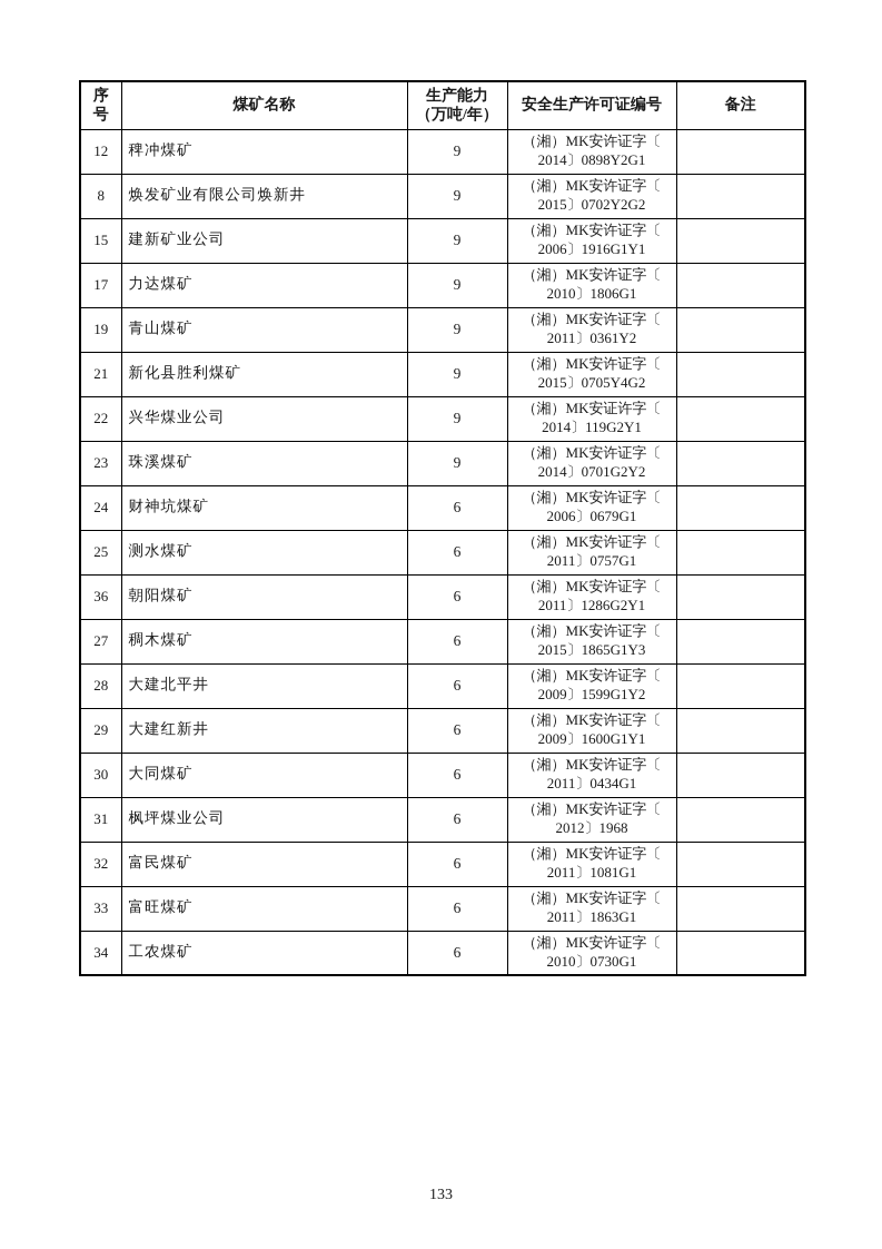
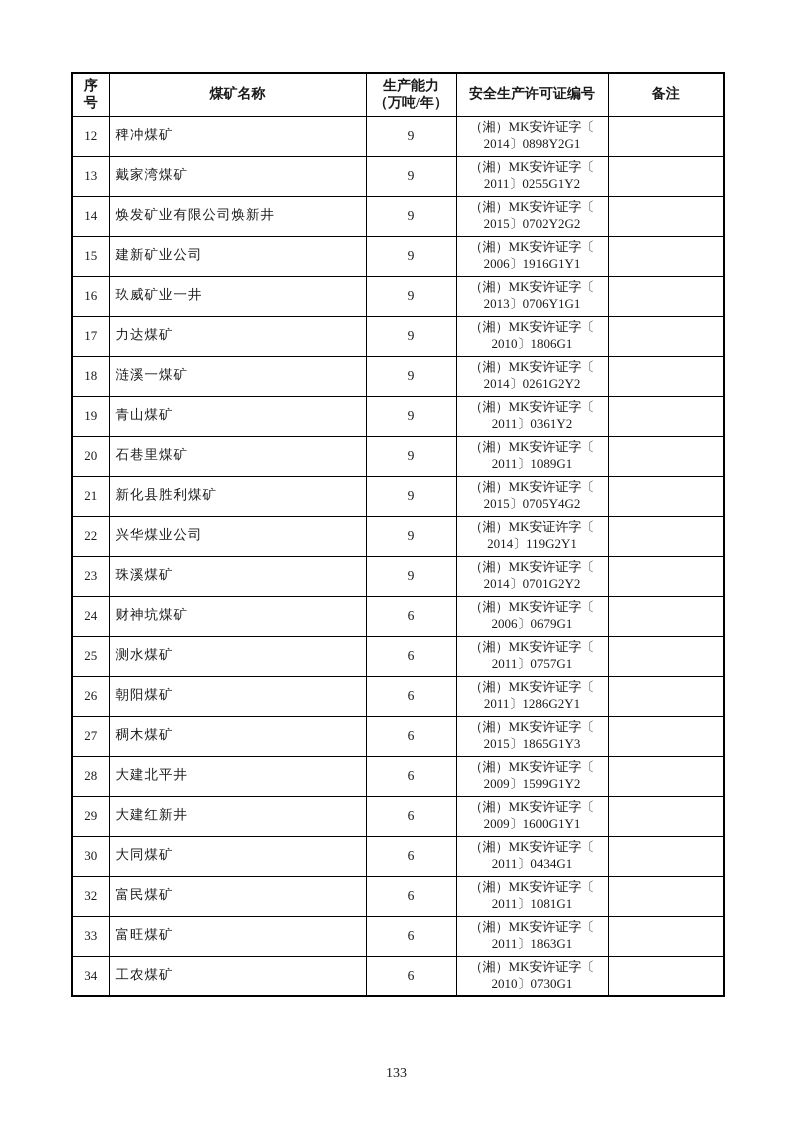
  序号	煤矿名称	生产能力 （万吨/年）	安全生产许可证编号	备注
  12	稗冲煤矿	9	（湘）MK安许证字〔 2014〕0898Y2G1
+ 13	戴家湾煤矿	9	（湘）MK安许证字〔 2011〕0255G1Y2
- 8	焕发矿业有限公司焕新井	9	（湘）MK安许证字〔 2015〕0702Y2G2
+ 14	焕发矿业有限公司焕新井	9	（湘）MK安许证字〔 2015〕0702Y2G2
  15	建新矿业公司	9	（湘）MK安许证字〔 2006〕1916G1Y1
+ 16	玖威矿业一井	9	（湘）MK安许证字〔 2013〕0706Y1G1
  17	力达煤矿	9	（湘）MK安许证字〔 2010〕1806G1
+ 18	涟溪一煤矿	9	（湘）MK安许证字〔 2014〕0261G2Y2
  19	青山煤矿	9	（湘）MK安许证字〔 2011〕0361Y2
+ 20	石巷里煤矿	9	（湘）MK安许证字〔 2011〕1089G1
  21	新化县胜利煤矿	9	（湘）MK安许证字〔 2015〕0705Y4G2
  22	兴华煤业公司	9	（湘）MK安证许字〔 2014〕119G2Y1
  23	珠溪煤矿	9	（湘）MK安许证字〔 2014〕0701G2Y2
  24	财神坑煤矿	6	（湘）MK安许证字〔 2006〕0679G1
  25	测水煤矿	6	（湘）MK安许证字〔 2011〕0757G1
- 36	朝阳煤矿	6	（湘）MK安许证字〔 2011〕1286G2Y1
+ 26	朝阳煤矿	6	（湘）MK安许证字〔 2011〕1286G2Y1
  27	稠木煤矿	6	（湘）MK安许证字〔 2015〕1865G1Y3
  28	大建北平井	6	（湘）MK安许证字〔 2009〕1599G1Y2
  29	大建红新井	6	（湘）MK安许证字〔 2009〕1600G1Y1
  30	大同煤矿	6	（湘）MK安许证字〔 2011〕0434G1
- 31	枫坪煤业公司	6	（湘）MK安许证字〔 2012〕1968
  32	富民煤矿	6	（湘）MK安许证字〔 2011〕1081G1
  33	富旺煤矿	6	（湘）MK安许证字〔 2011〕1863G1
  34	工农煤矿	6	（湘）MK安许证字〔 2010〕0730G1
  133
